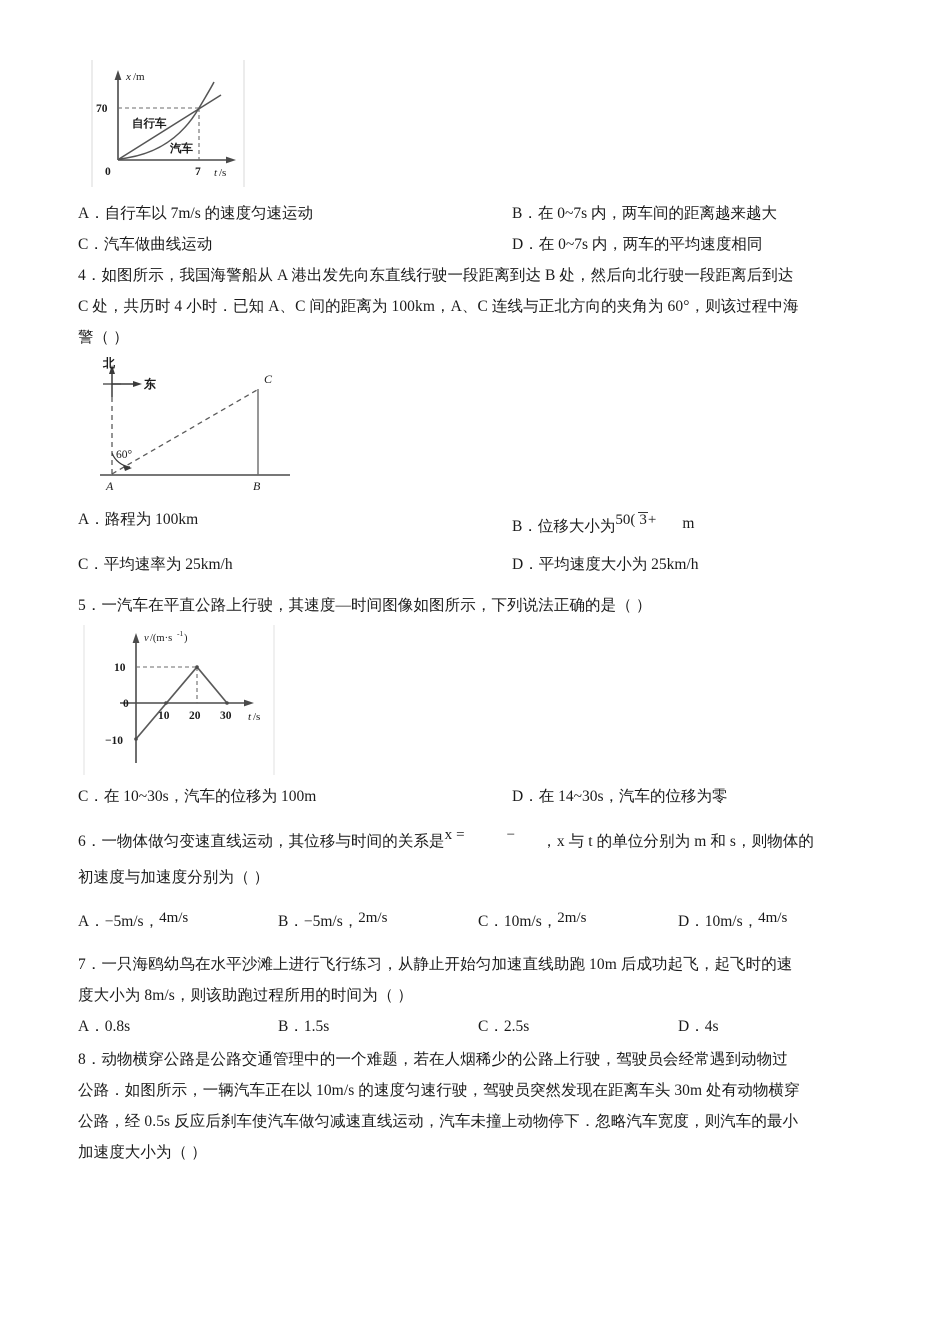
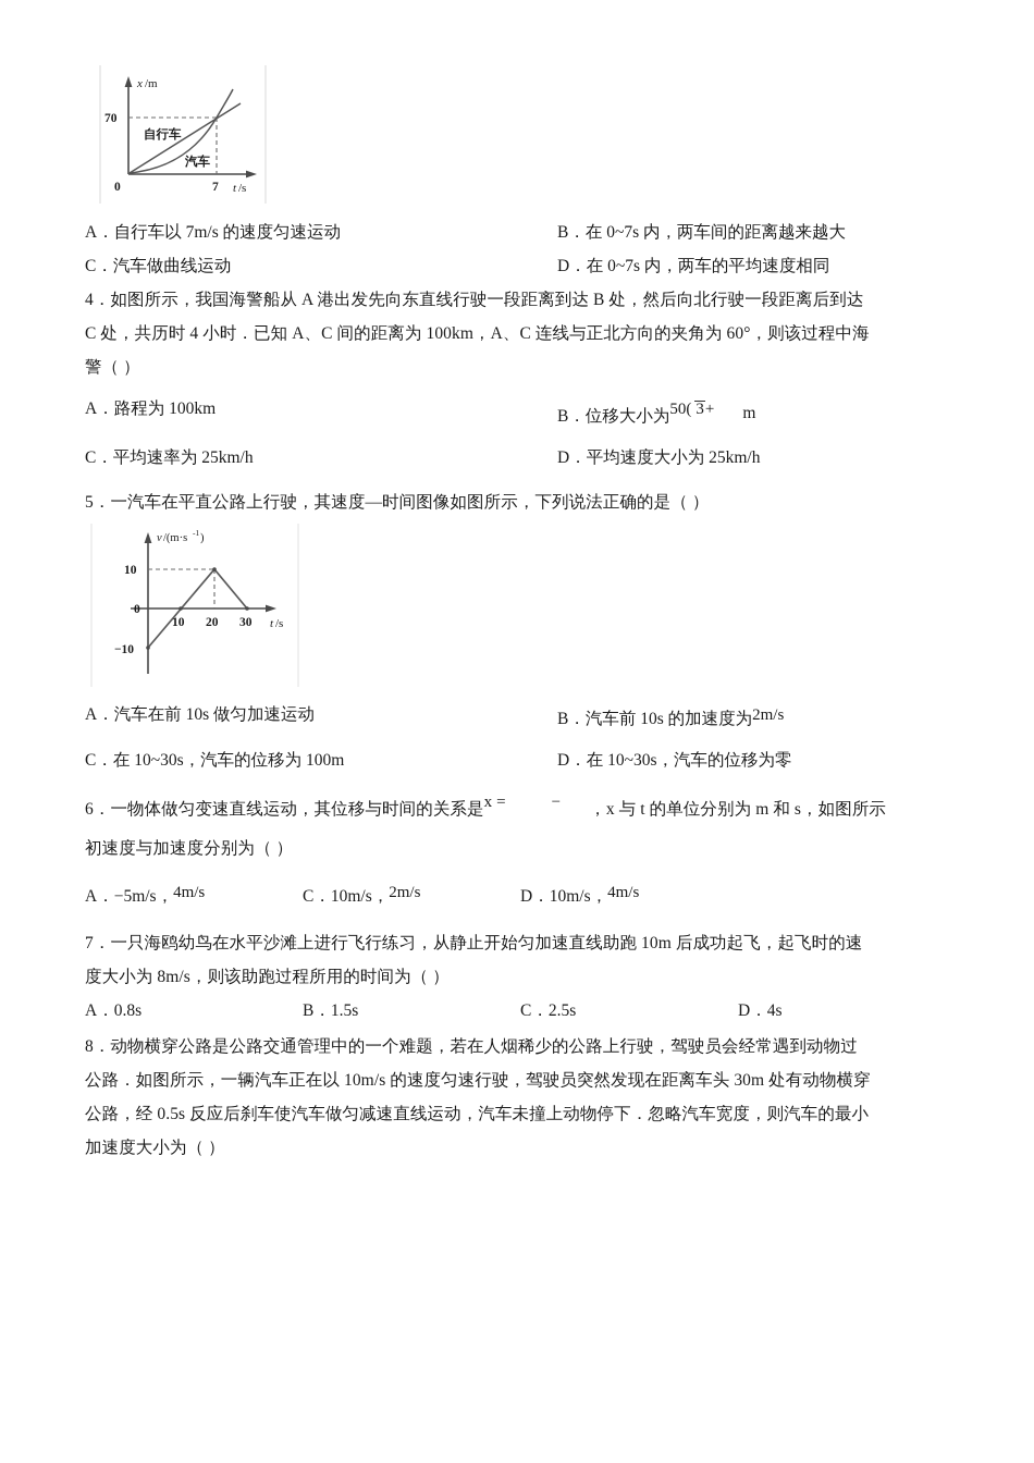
  x
  /m
  70
  0
  7
  t
  /s
  自行车
  汽车
  A．自行车以 7m/s 的速度匀速运动
  B．在 0~7s 内，两车间的距离越来越大
  C．汽车做曲线运动
  D．在 0~7s 内，两车的平均速度相同
  4．如图所示，我国海警船从 A 港出发先向东直线行驶一段距离到达 B 处，然后向北行驶一段距离后到达
  C 处，共历时 4 小时．已知 A、C 间的距离为 100km，A、C 连线与正北方向的夹角为 60°，则该过程中海
  警（ ）
- 北
- 东
- 60°
- A
- B
- C
  A．路程为 100km
  B．位移大小为50( 3+ m
  C．平均速率为 25km/h
  D．平均速度大小为 25km/h
  5．一汽车在平直公路上行驶，其速度—时间图像如图所示，下列说法正确的是（ ）
  v
  /(m·s
  -1
  )
  10
  0
  −10
  10
  20
  30
  t
  /s
+ A．汽车在前 10s 做匀加速运动
+ B．汽车前 10s 的加速度为2m/s
  C．在 10~30s，汽车的位移为 100m
- D．在 14~30s，汽车的位移为零
+ D．在 10~30s，汽车的位移为零
- 6．一物体做匀变速直线运动，其位移与时间的关系是x = − ，x 与 t 的单位分别为 m 和 s，则物体的
+ 6．一物体做匀变速直线运动，其位移与时间的关系是x = − ，x 与 t 的单位分别为 m 和 s，如图所示
  初速度与加速度分别为（ ）
  A．−5m/s，4m/s
- B．−5m/s，2m/s
  C．10m/s，2m/s
  D．10m/s，4m/s
  7．一只海鸥幼鸟在水平沙滩上进行飞行练习，从静止开始匀加速直线助跑 10m 后成功起飞，起飞时的速
  度大小为 8m/s，则该助跑过程所用的时间为（ ）
  A．0.8s
  B．1.5s
  C．2.5s
  D．4s
  8．动物横穿公路是公路交通管理中的一个难题，若在人烟稀少的公路上行驶，驾驶员会经常遇到动物过
  公路．如图所示，一辆汽车正在以 10m/s 的速度匀速行驶，驾驶员突然发现在距离车头 30m 处有动物横穿
  公路，经 0.5s 反应后刹车使汽车做匀减速直线运动，汽车未撞上动物停下．忽略汽车宽度，则汽车的最小
  加速度大小为（ ）
